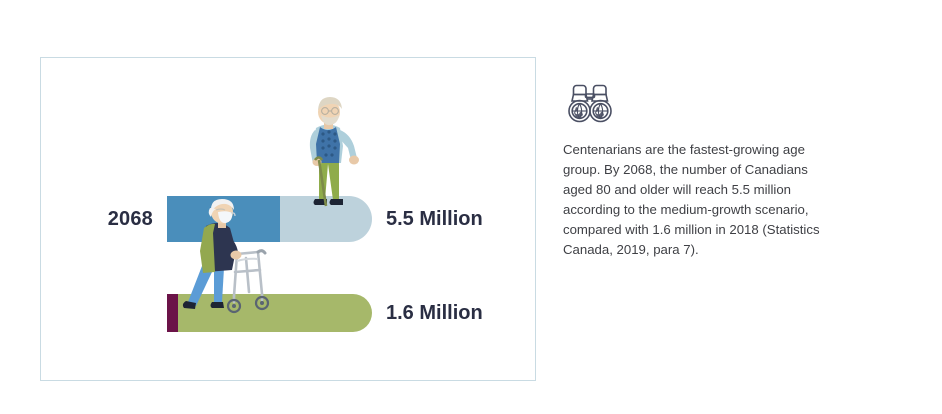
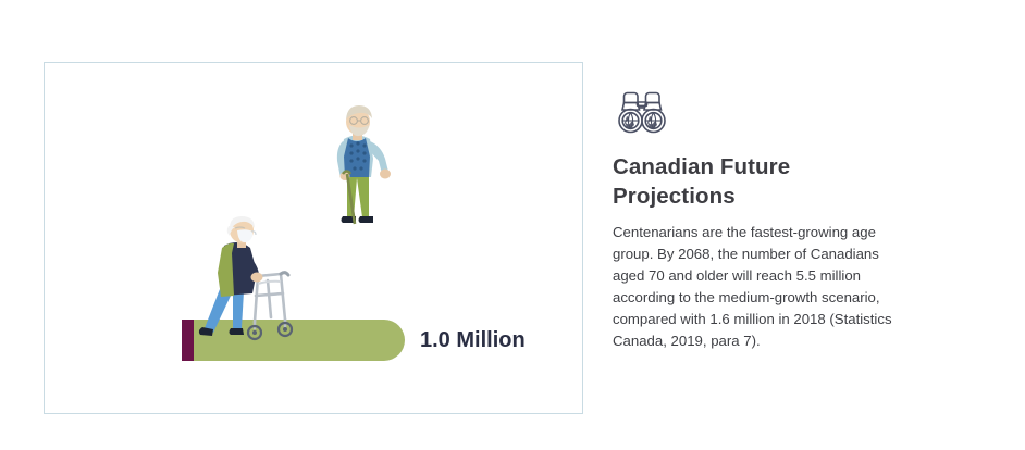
- 2068
- 5.5 Million
- 1.6 Million
+ 1.0 Million
+ Canadian Future Projections
- Centenarians are the fastest-growing age group. By 2068, the number of Canadians aged 80 and older will reach 5.5 million according to the medium-growth scenario, compared with 1.6 million in 2018 (Statistics Canada, 2019, para 7).
+ Centenarians are the fastest-growing age group. By 2068, the number of Canadians aged 70 and older will reach 5.5 million according to the medium-growth scenario, compared with 1.6 million in 2018 (Statistics Canada, 2019, para 7).
